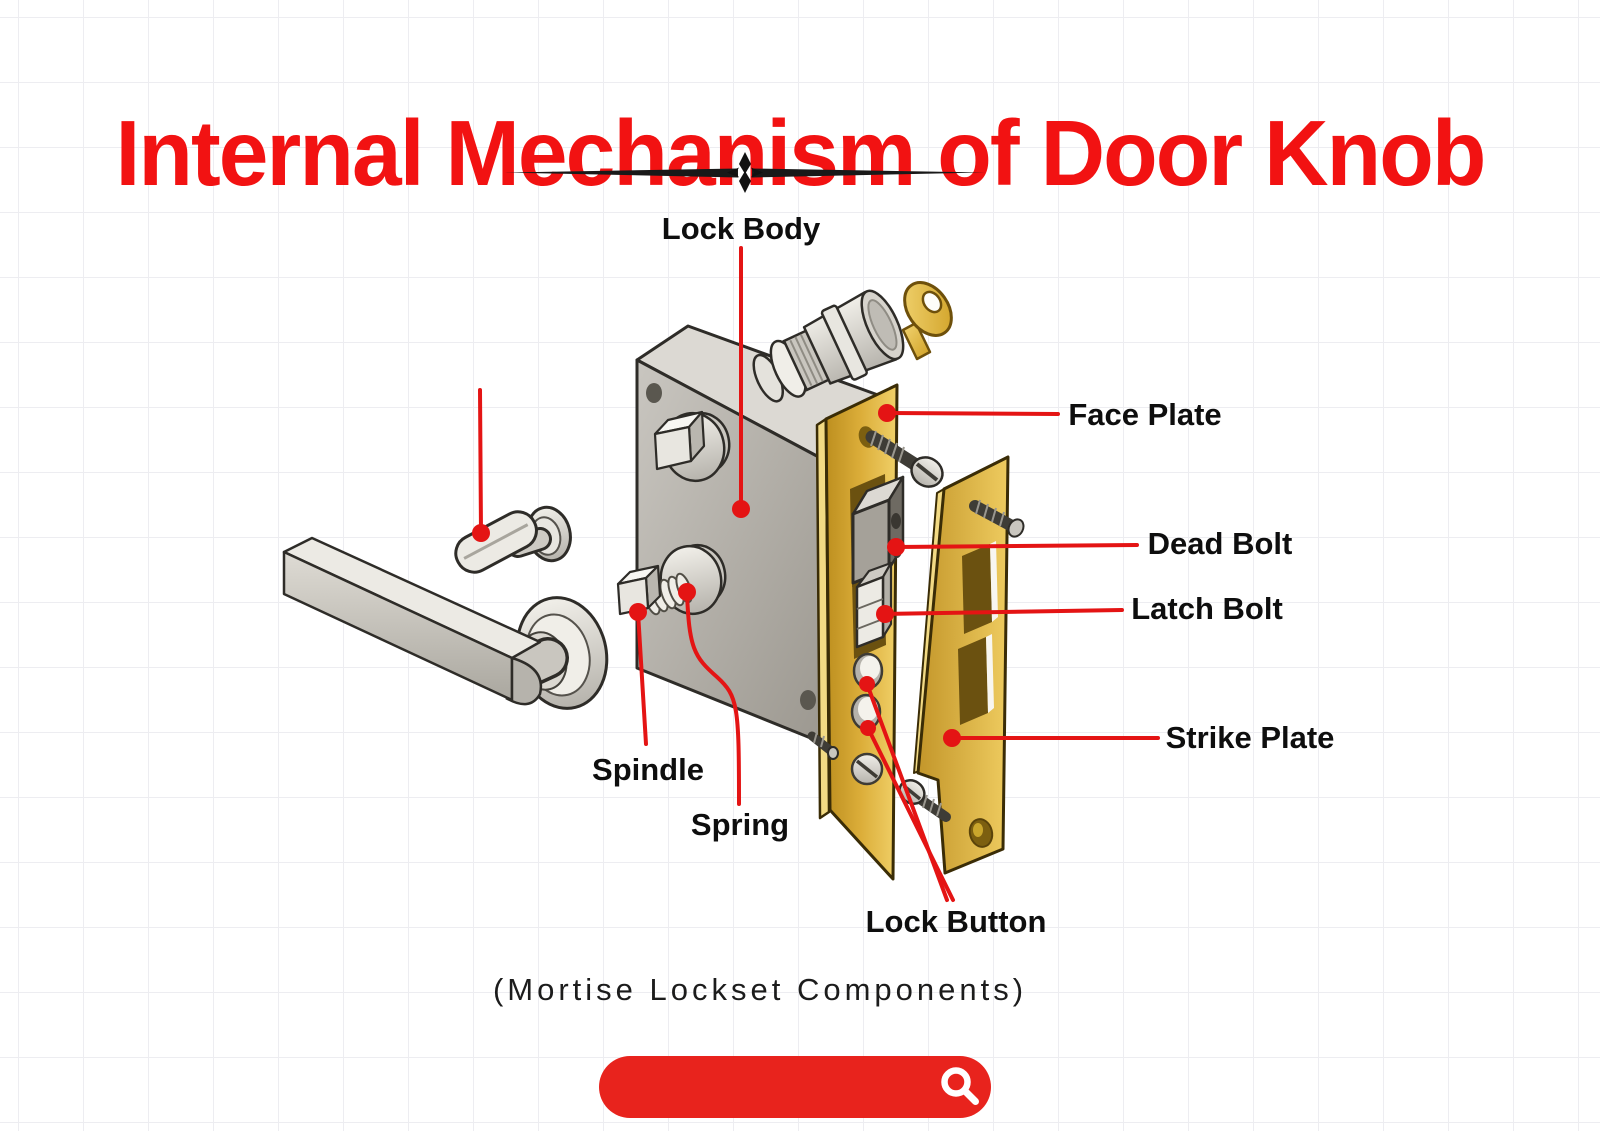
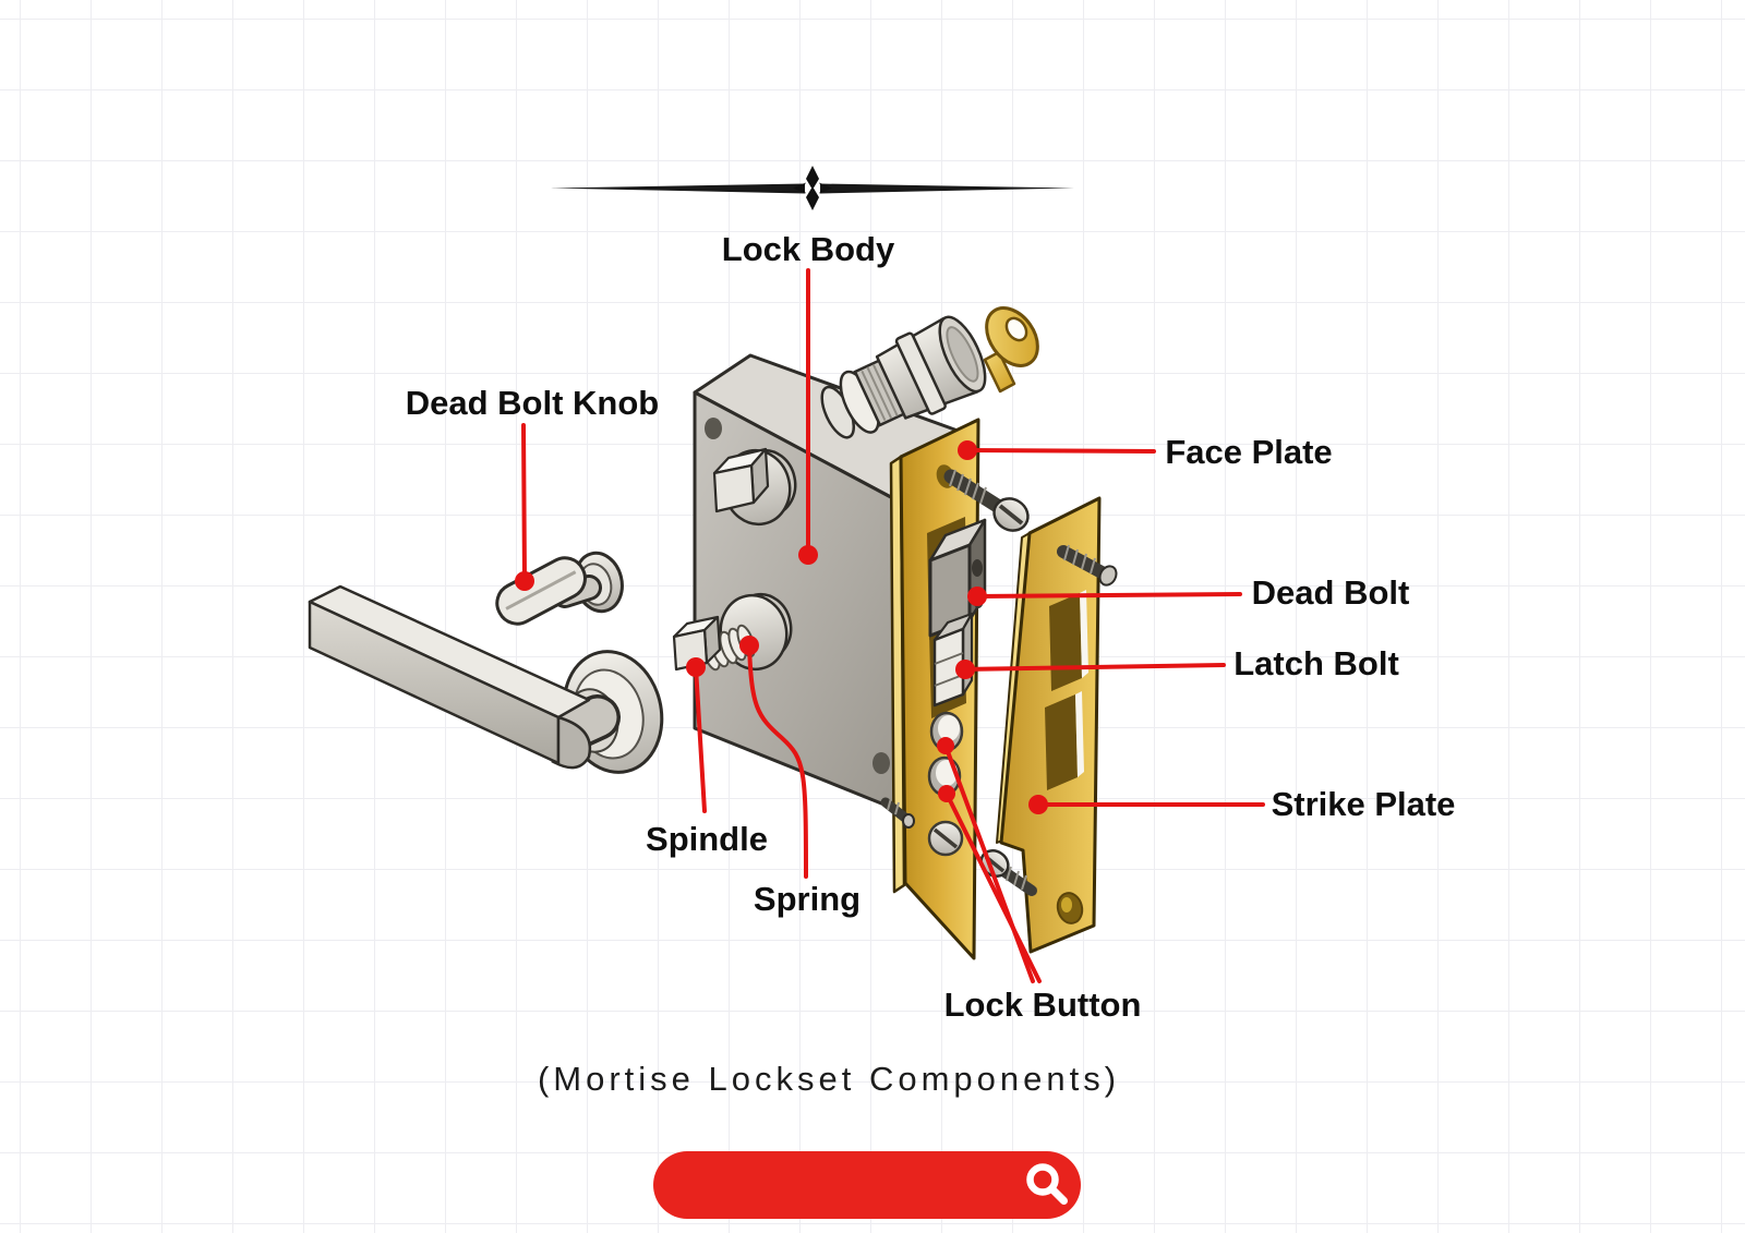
- Internal Mechanism of Door Knob
  Lock Body
+ Dead Bolt Knob
  Face Plate
  Dead Bolt
  Latch Bolt
  Strike Plate
  Spindle
  Spring
  Lock Button
  (Mortise Lockset Components)
